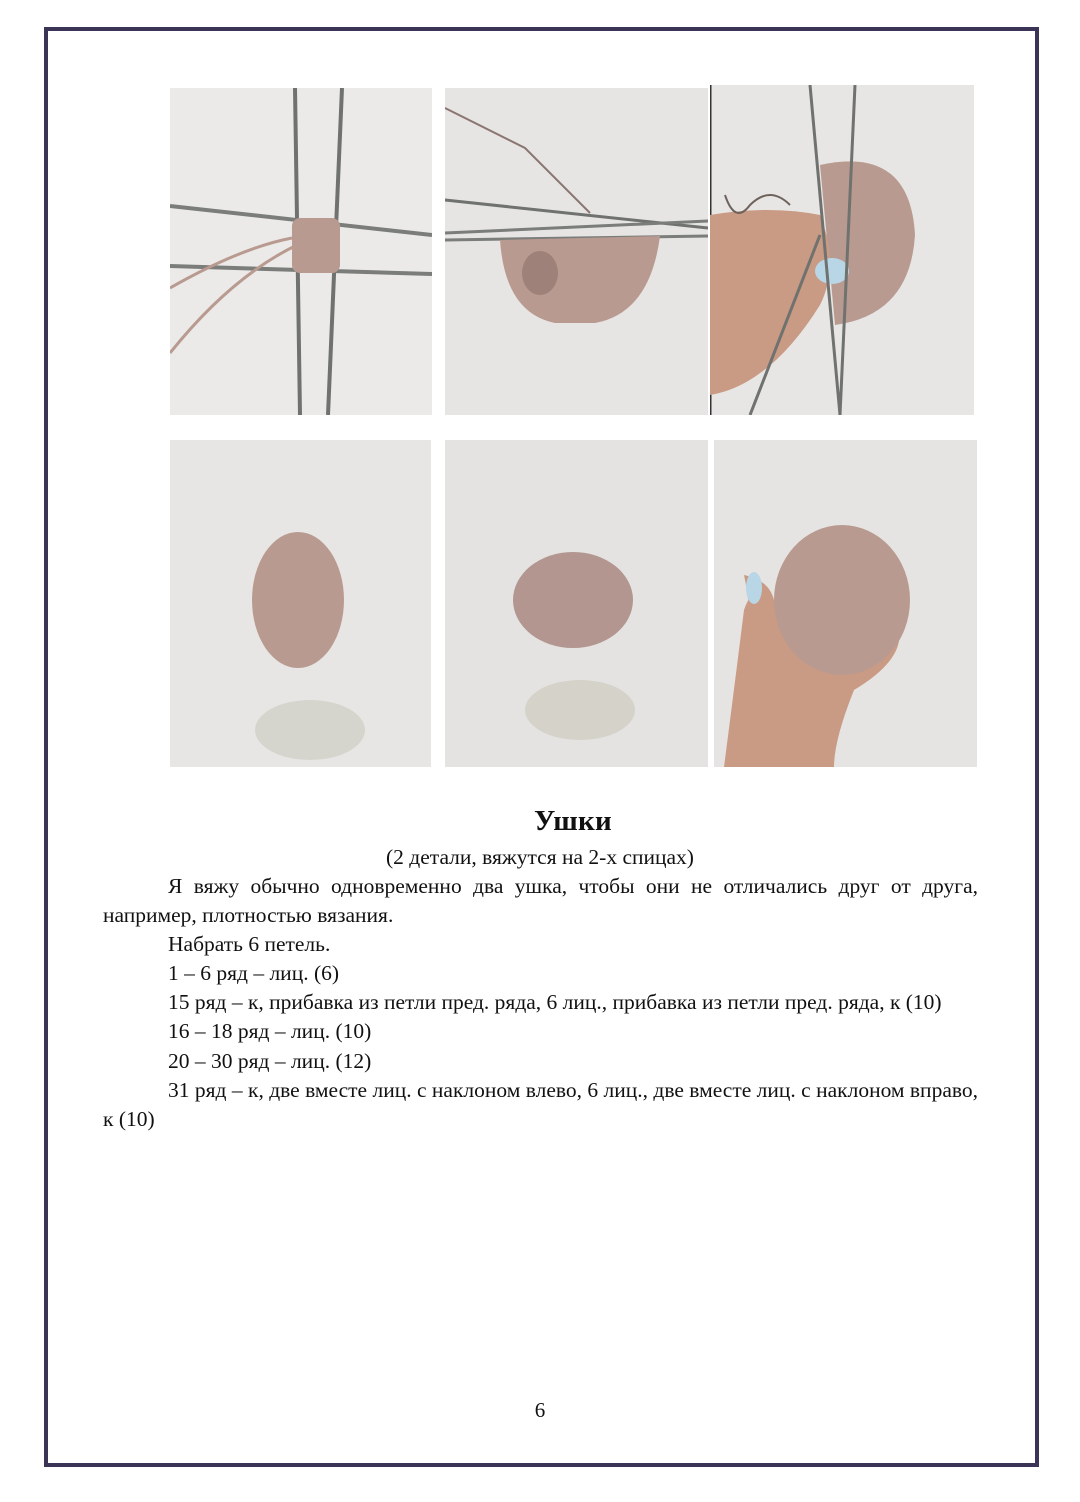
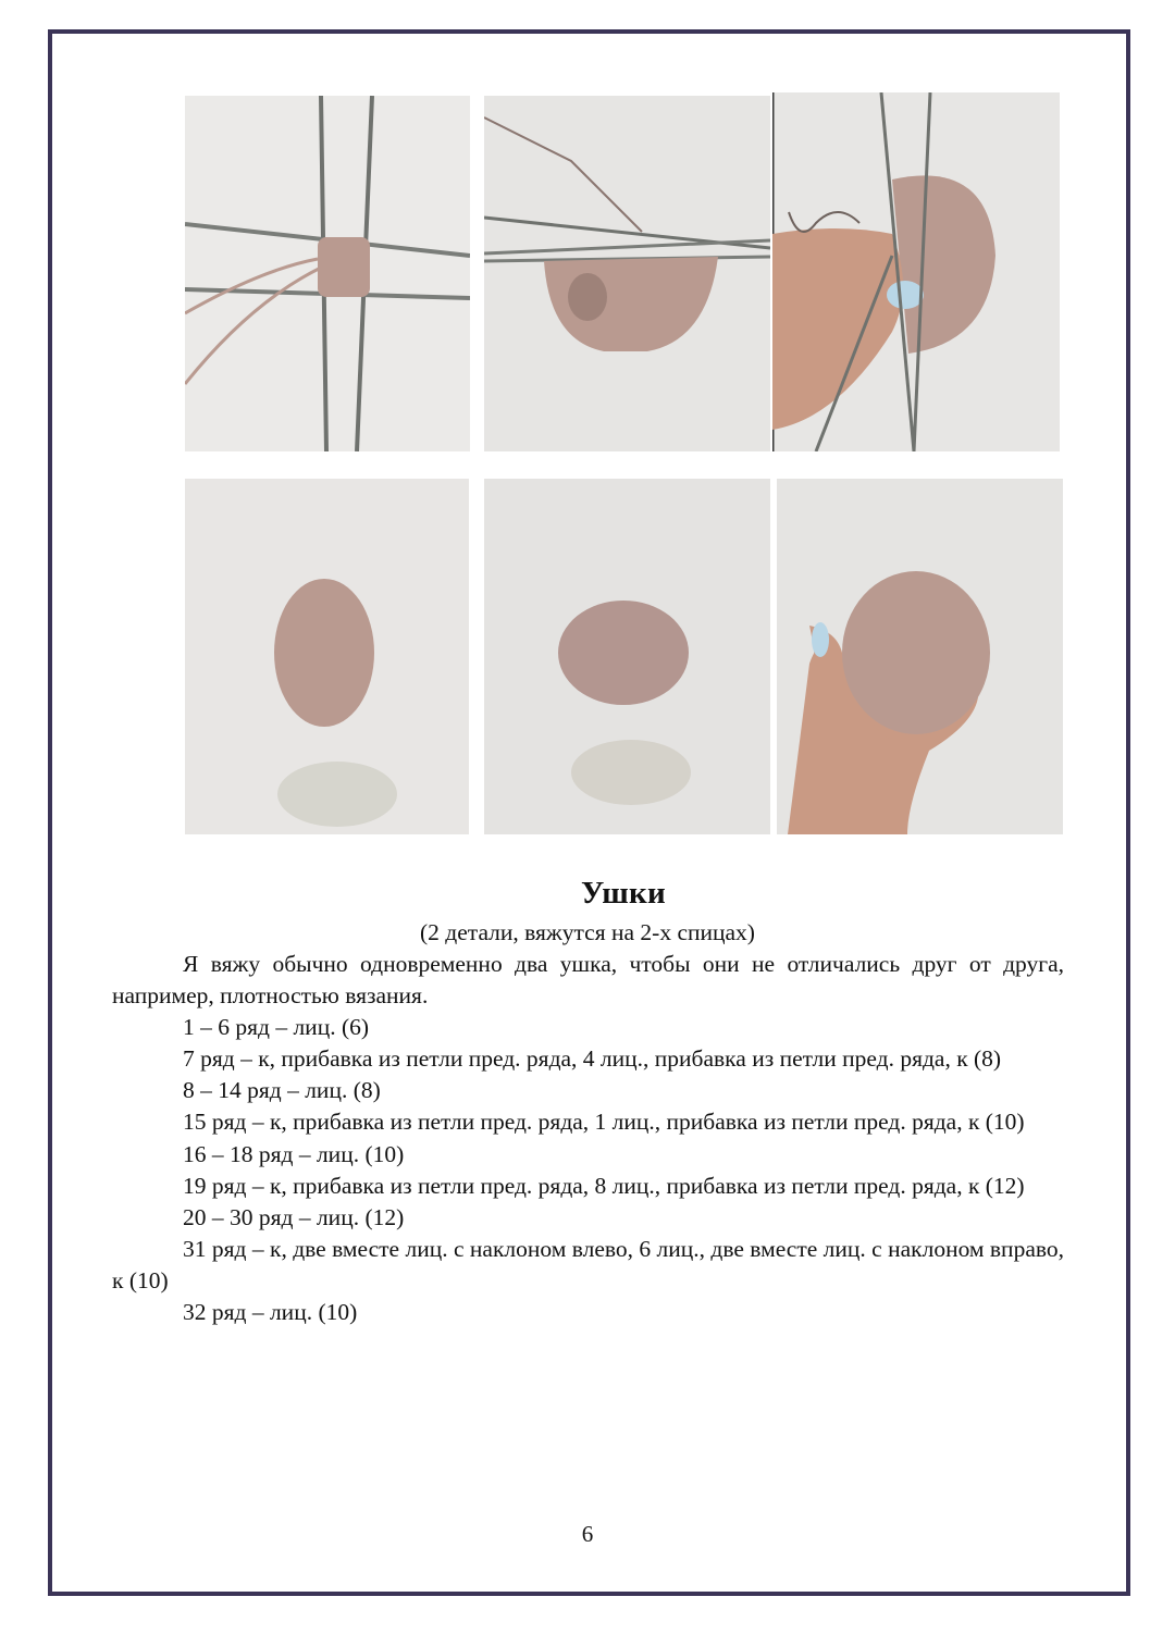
  Ушки
  (2 детали, вяжутся на 2-х спицах)
  Я вяжу обычно одновременно два ушка, чтобы они не отличались друг от друга, например, плотностью вязания.
- Набрать 6 петель.
  1 – 6 ряд – лиц. (6)
+ 7 ряд – к, прибавка из петли пред. ряда, 4 лиц., прибавка из петли пред. ряда, к (8)
+ 8 – 14 ряд – лиц. (8)
- 15 ряд – к, прибавка из петли пред. ряда, 6 лиц., прибавка из петли пред. ряда, к (10)
+ 15 ряд – к, прибавка из петли пред. ряда, 1 лиц., прибавка из петли пред. ряда, к (10)
  16 – 18 ряд – лиц. (10)
+ 19 ряд – к, прибавка из петли пред. ряда, 8 лиц., прибавка из петли пред. ряда, к (12)
  20 – 30 ряд – лиц. (12)
  31 ряд – к, две вместе лиц. с наклоном влево, 6 лиц., две вместе лиц. с наклоном вправо, к (10)
+ 32 ряд – лиц. (10)
  6
